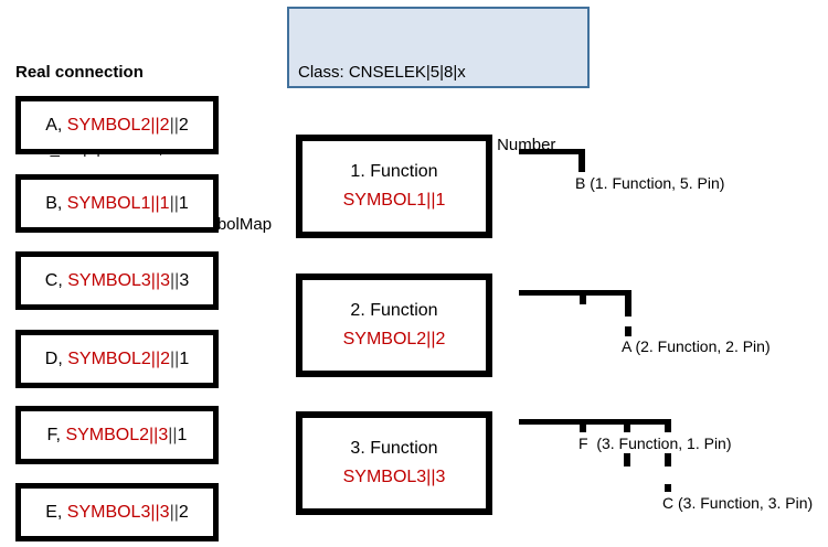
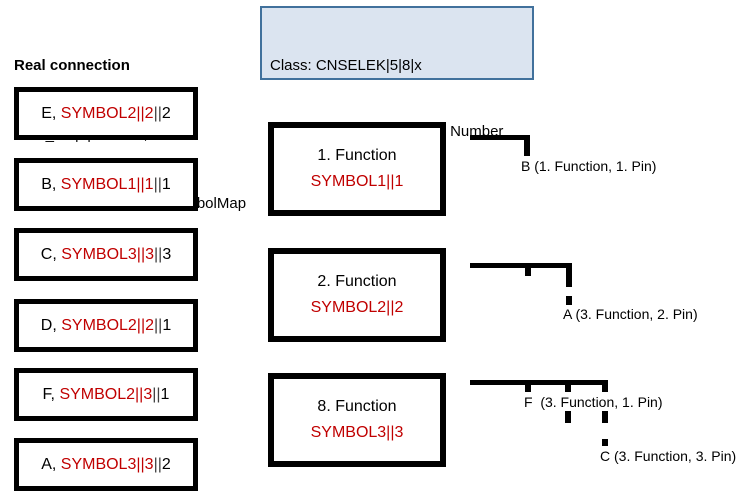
  Real connection
  Class: CNSELEK|5|8|x
- A,
+ E,
  SYMBOL2||2
  ||
  2
  B,
  SYMBOL1||1
  ||
  1
  C,
  SYMBOL3||3
  ||
  3
  D,
  SYMBOL2||2
  ||
  1
  F,
  SYMBOL2||3
  ||
  1
- E,
+ A,
  SYMBOL3||3
  ||
  2
  1. Function
  SYMBOL1||1
  2. Function
  SYMBOL2||2
- 3. Function
+ 8. Function
  SYMBOL3||3
- B (1. Function, 5. Pin)
+ B (1. Function, 1. Pin)
- A (2. Function, 2. Pin)
+ A (3. Function, 2. Pin)
  F (3. Function, 1. Pin)
  C (3. Function, 3. Pin)
